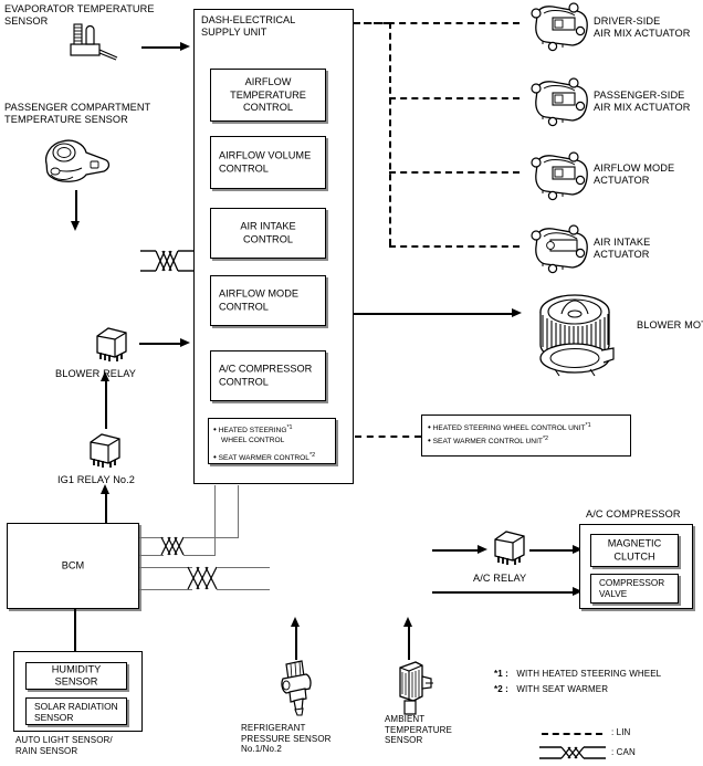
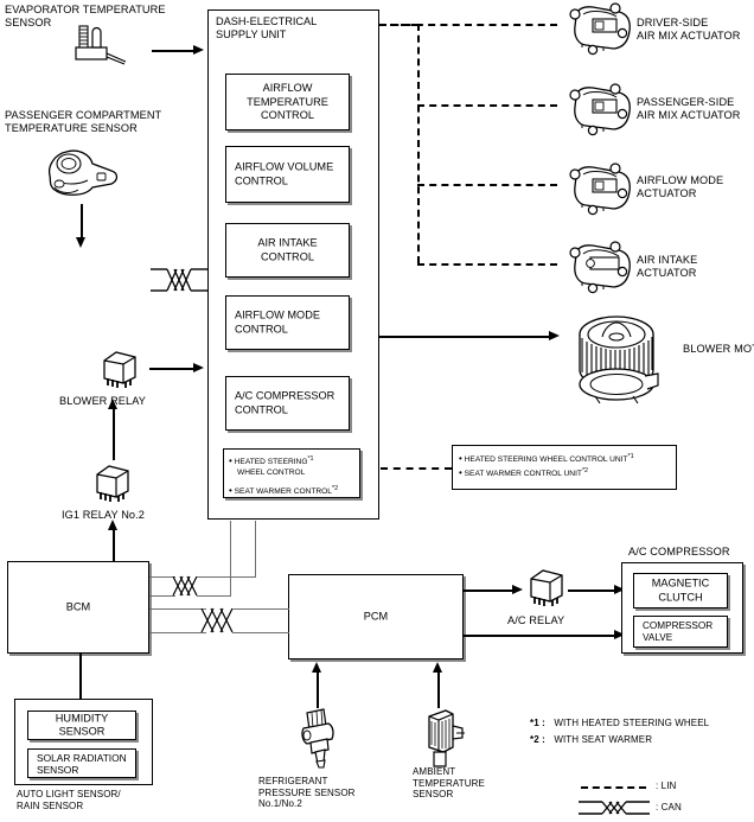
  EVAPORATOR TEMPERATURE
  SENSOR
  PASSENGER COMPARTMENT
  TEMPERATURE SENSOR
  BLOWER RELAY
  IG1 RELAY No.2
  DASH-ELECTRICAL
  SUPPLY UNIT
  AIRFLOW
  TEMPERATURE
  CONTROL
  AIRFLOW VOLUME
  CONTROL
  AIR INTAKE
  CONTROL
  AIRFLOW MODE
  CONTROL
  A/C COMPRESSOR
  CONTROL
  DRIVER-SIDE
  AIR MIX ACTUATOR
  PASSENGER-SIDE
  AIR MIX ACTUATOR
  AIRFLOW MODE
  ACTUATOR
  AIR INTAKE
  ACTUATOR
  BLOWER MO
  BCM
+ PCM
  HUMIDITY
  SENSOR
  SOLAR RADIATION
  SENSOR
  AUTO LIGHT SENSOR/
  RAIN SENSOR
  REFRIGERANT
  PRESSURE SENSOR
  No.1/No.2
  AMBIENT
  TEMPERATURE
  SENSOR
  A/C RELAY
  A/C COMPRESSOR
  MAGNETIC
  CLUTCH
  COMPRESSOR
  VALVE
  *1 : WITH HEATED STEERING WHEEL
  *2 : WITH SEAT WARMER
  : LIN
  : CAN
